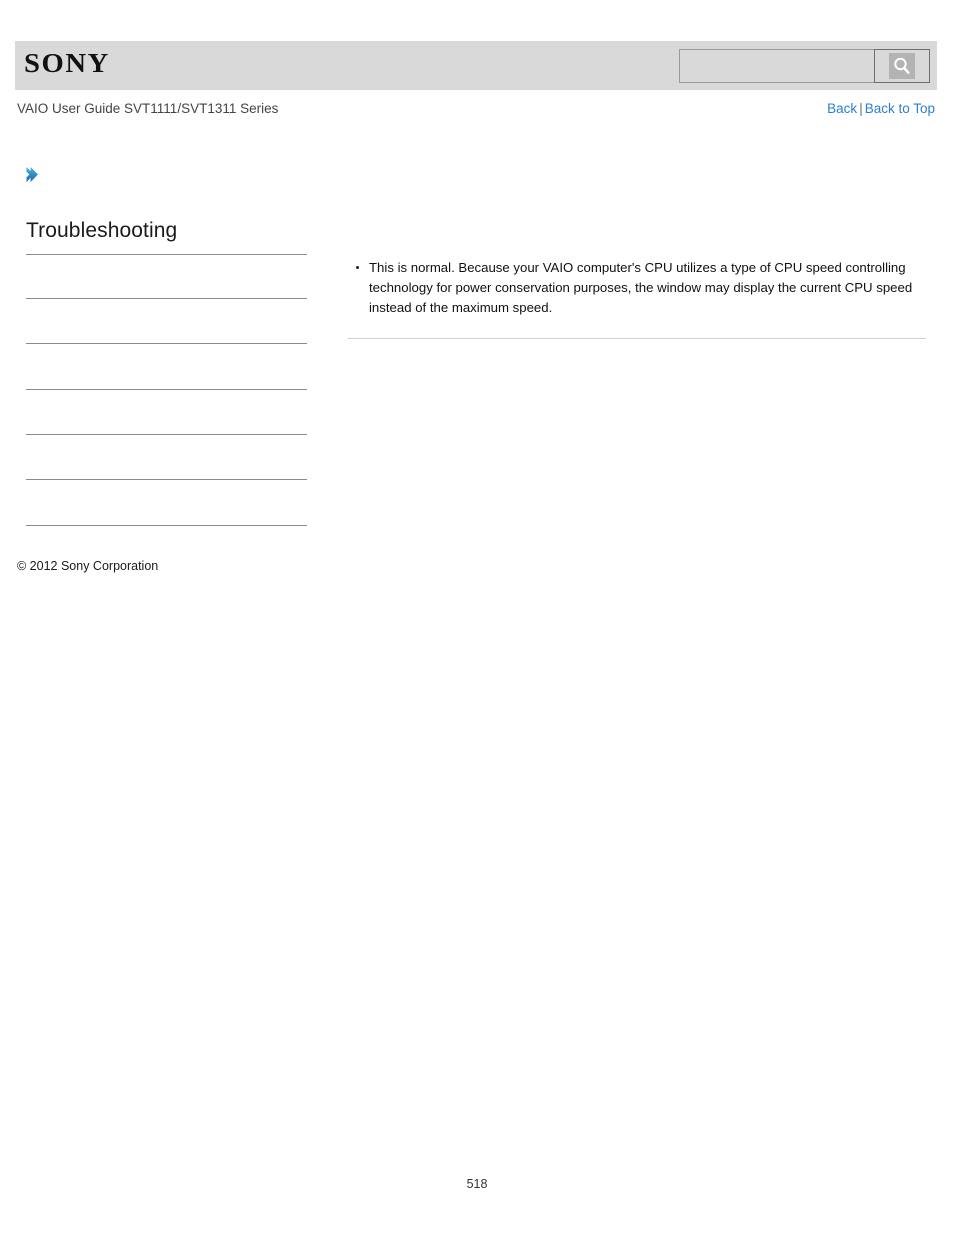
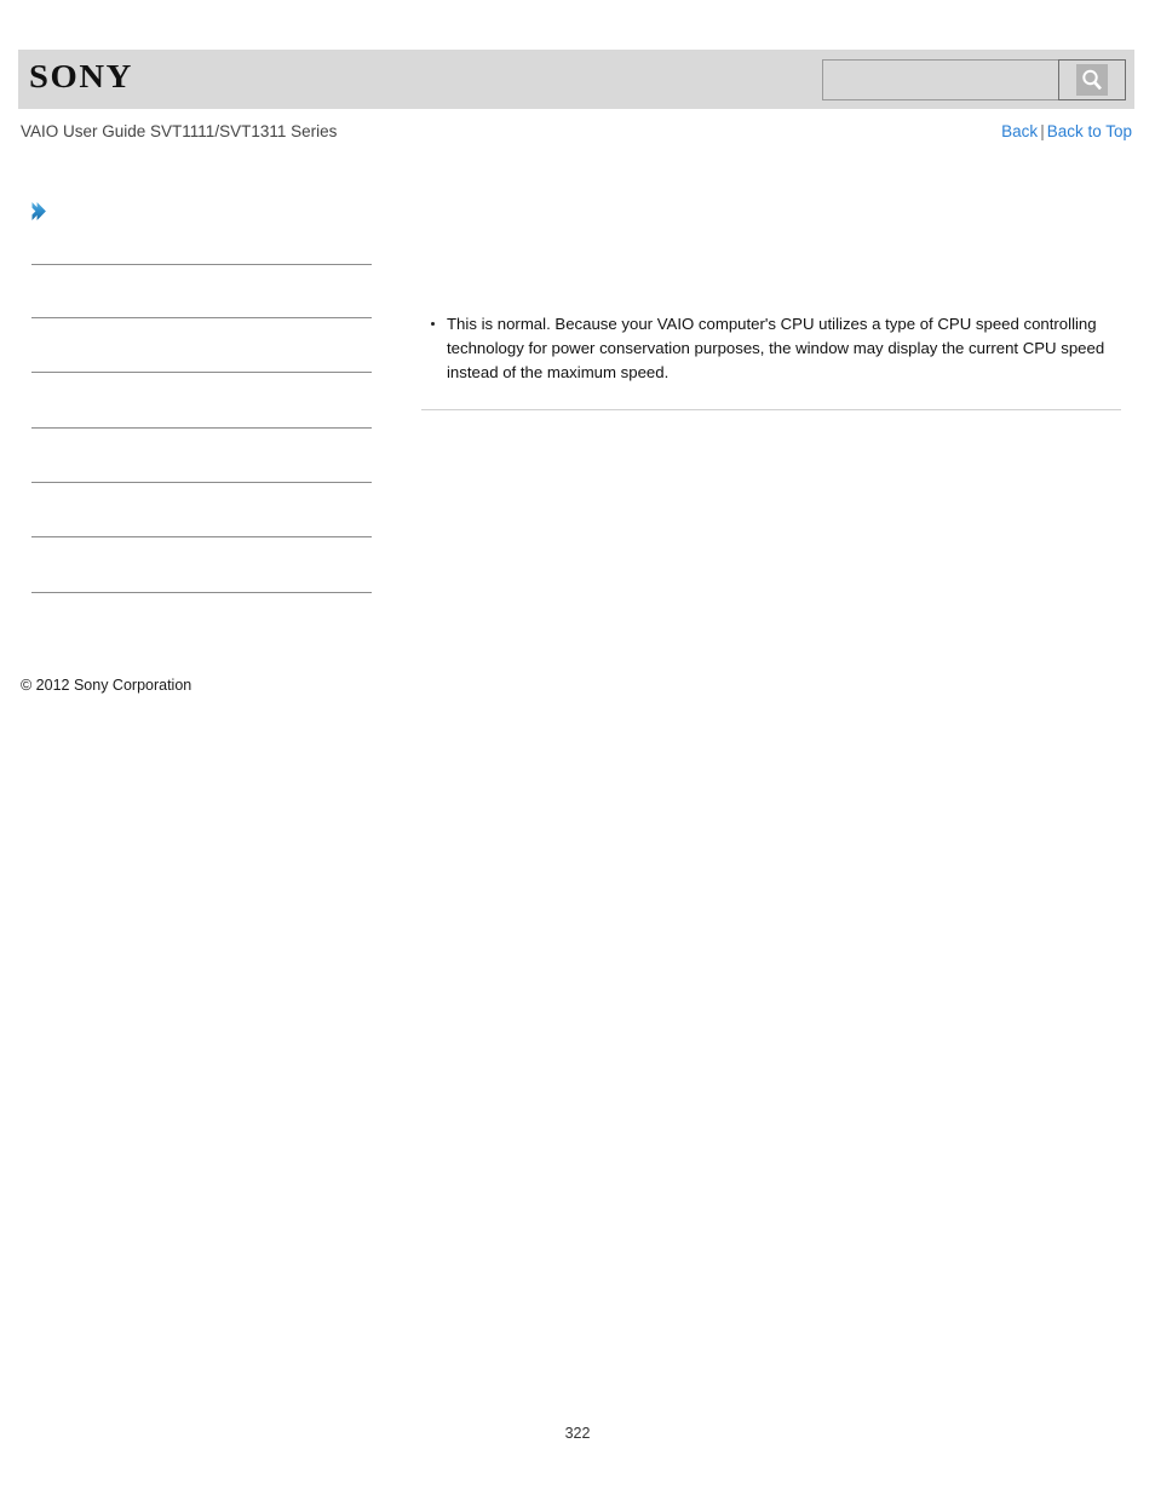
  SONY
  VAIO User Guide SVT1111/SVT1311 Series
  Back | Back to Top
- Troubleshooting
  © 2012 Sony Corporation
  This is normal. Because your VAIO computer's CPU utilizes a type of CPU speed controlling technology for power conservation purposes, the window may display the current CPU speed instead of the maximum speed.
- 518
+ 322
